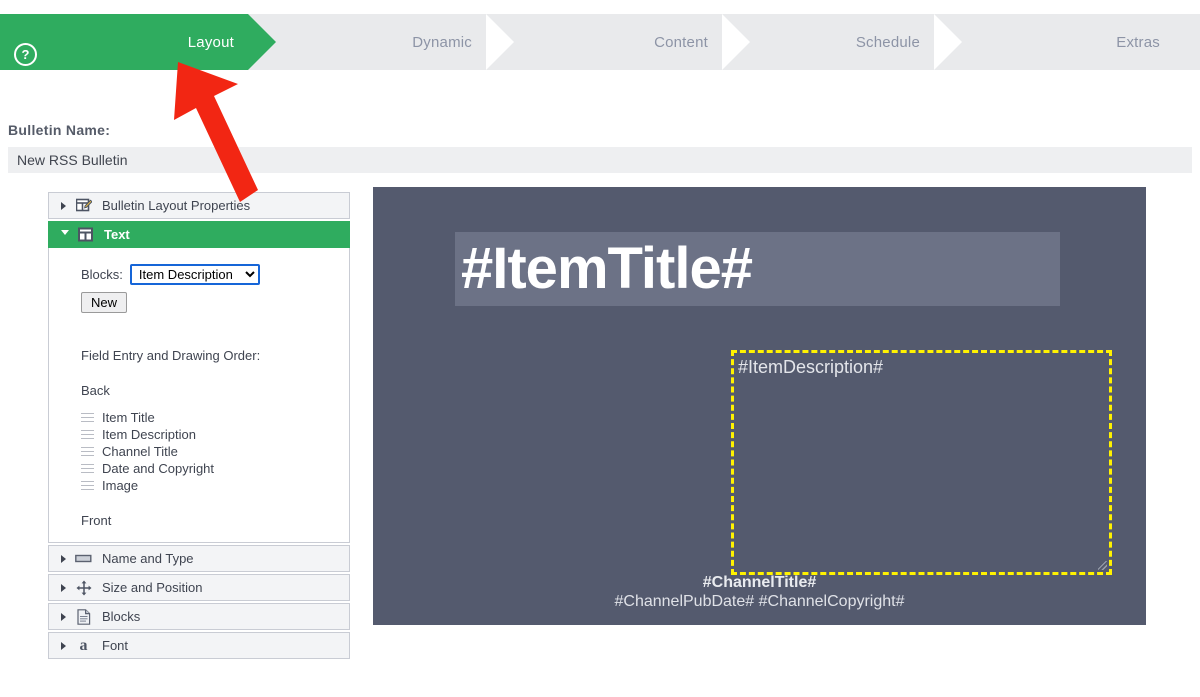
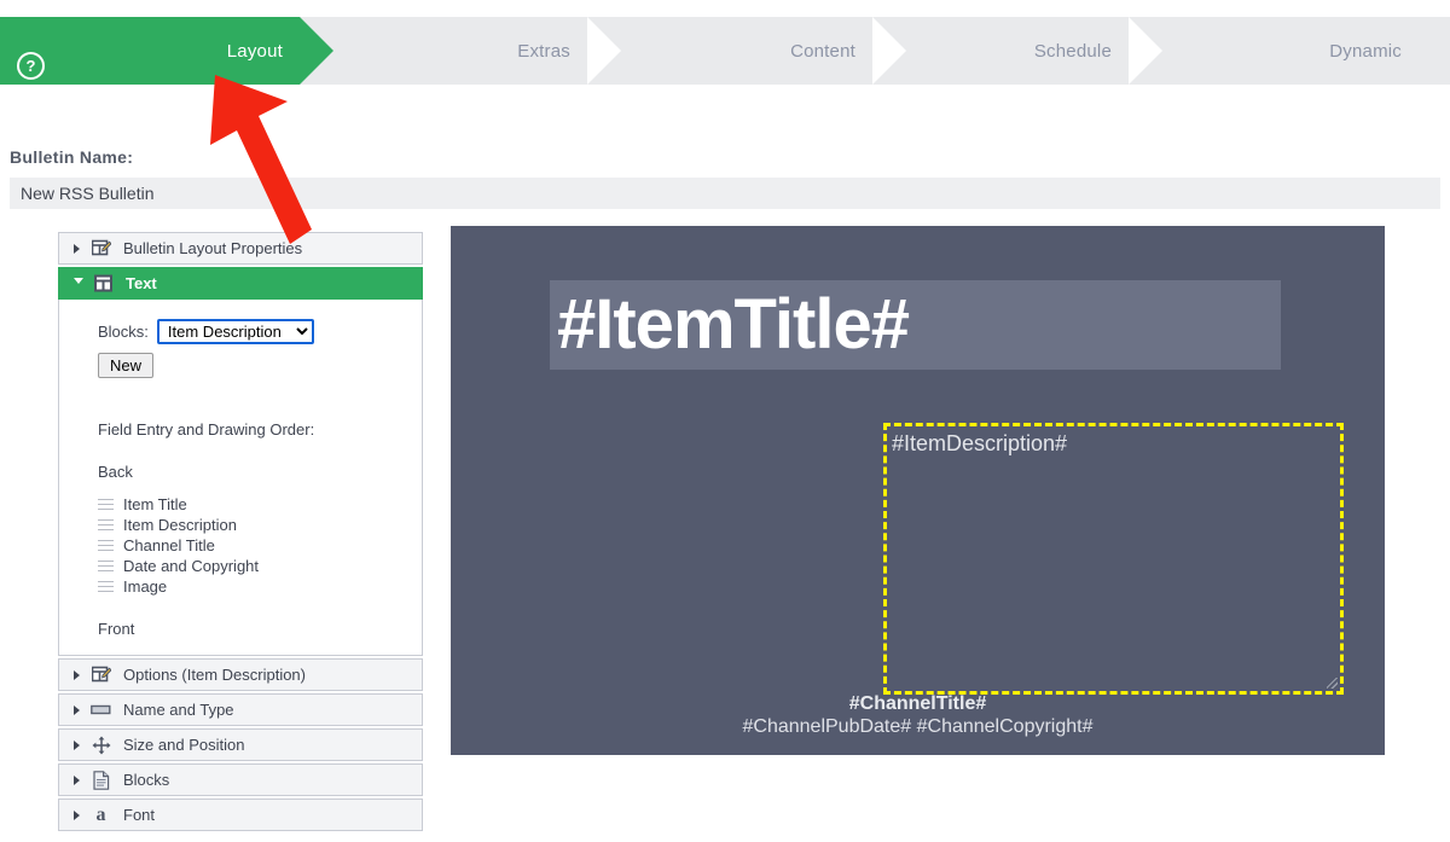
  Layout
- Dynamic
+ Extras
  Content
  Schedule
- Extras
+ Dynamic
  ?
  Bulletin Name:
  New RSS Bulletin
  Bulletin Layout Properties
  Text
  Blocks:
  Item Description
  New
  Field Entry and Drawing Order:
  Back
  Item Title
  Item Description
  Channel Title
  Date and Copyright
  Image
  Front
+ Options (Item Description)
  Name and Type
  Size and Position
  Blocks
  a
  Font
  #ItemTitle#
  #ItemDescription#
  #ChannelTitle#
  #ChannelPubDate# #ChannelCopyright#
